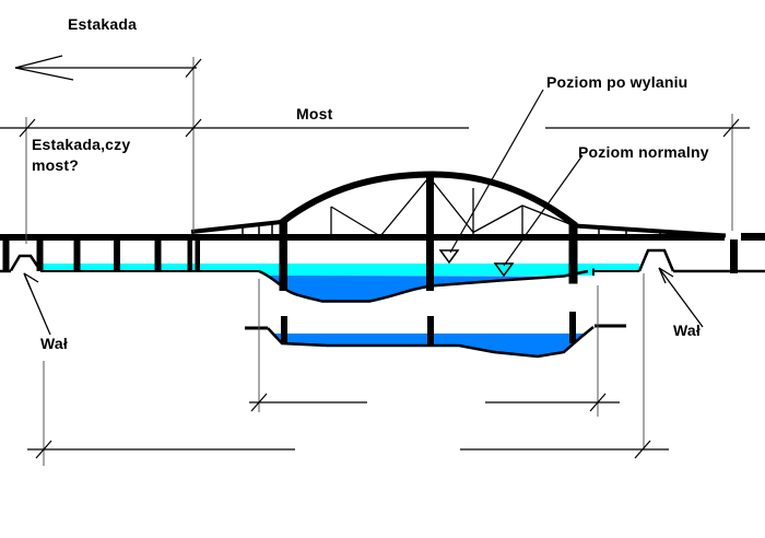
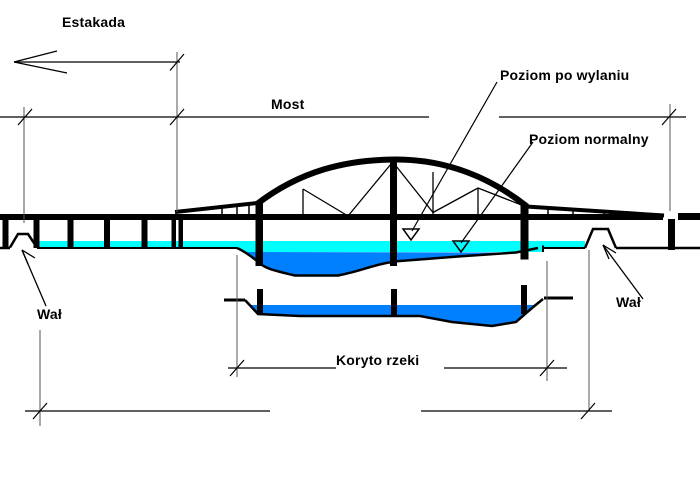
  Estakada
  Most
- Estakada,czy
- most?
  Poziom po wylaniu
  Poziom normalny
  Wał
  Wał
+ Koryto rzeki
